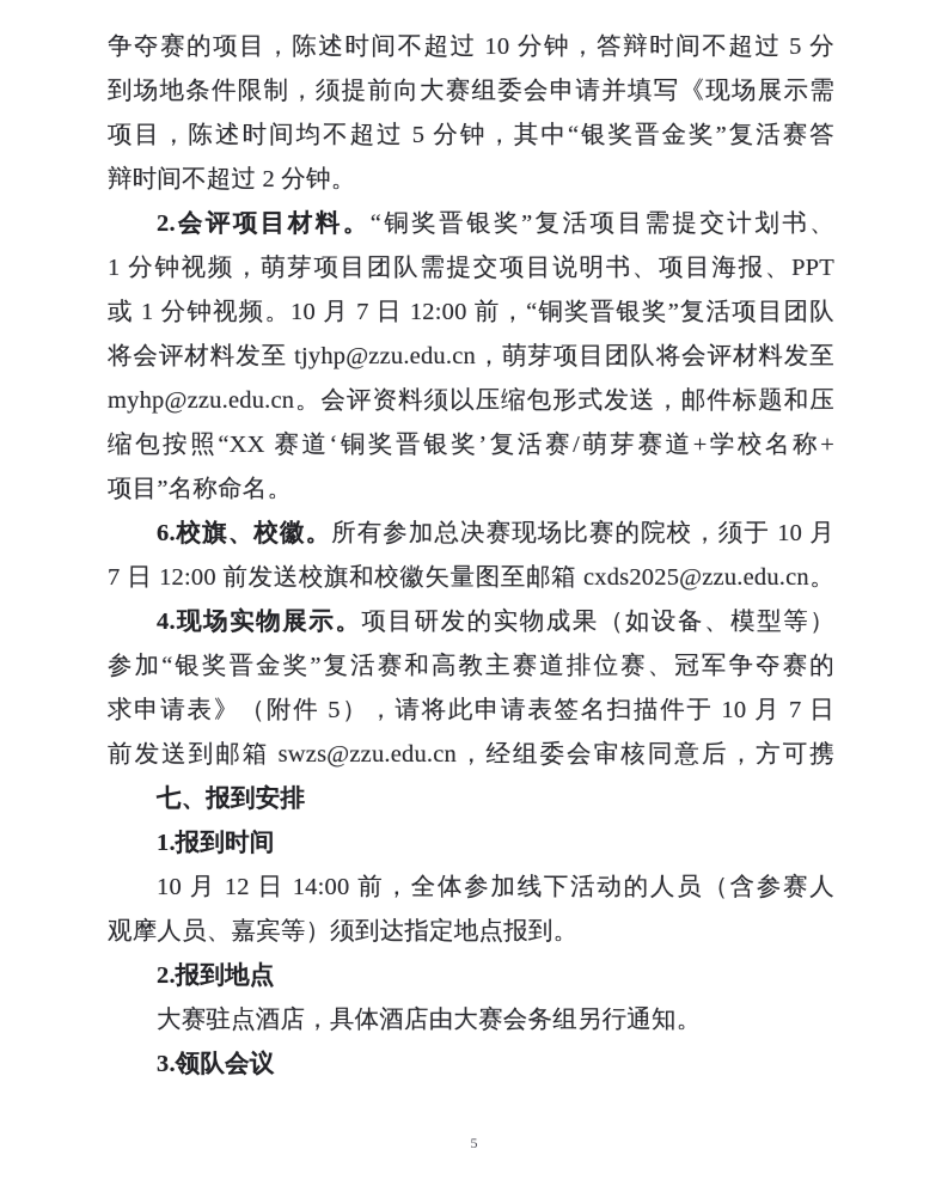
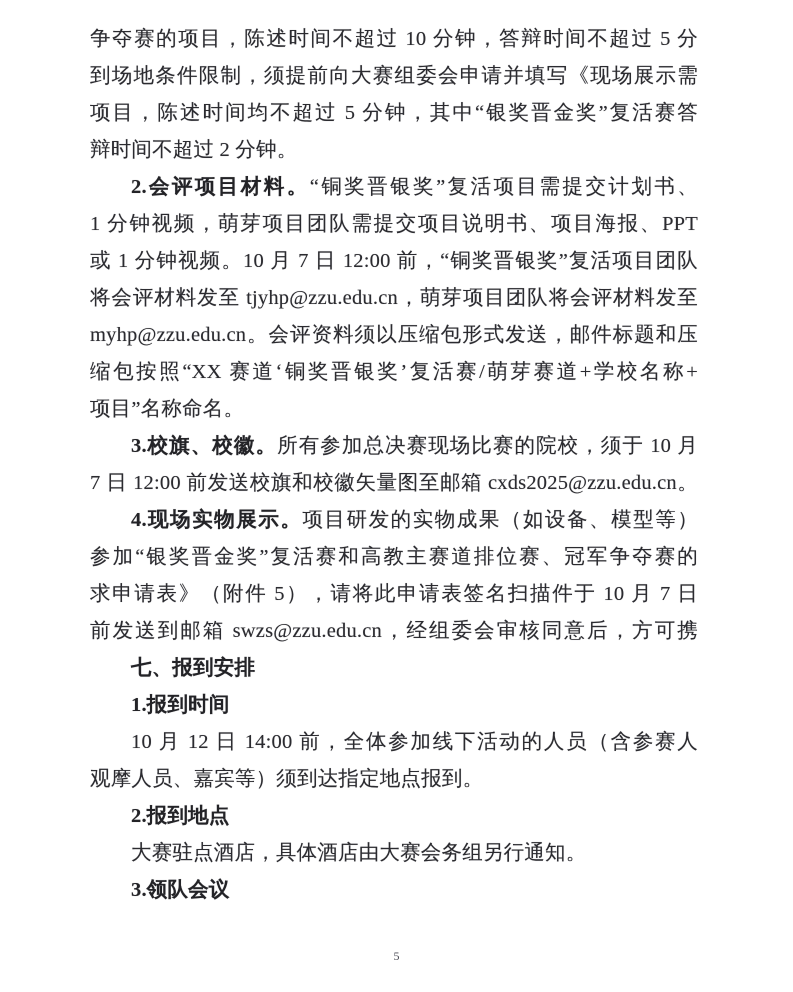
  争夺赛的项目，陈述时间不超过 10 分钟，答辩时间不超过 5 分
  到场地条件限制，须提前向大赛组委会申请并填写《现场展示需
  项目，陈述时间均不超过 5 分钟，其中“银奖晋金奖”复活赛答
  辩时间不超过 2 分钟。
  2.会评项目材料。“铜奖晋银奖”复活项目需提交计划书、
  1 分钟视频，萌芽项目团队需提交项目说明书、项目海报、PPT
  或 1 分钟视频。10 月 7 日 12:00 前，“铜奖晋银奖”复活项目团队
  将会评材料发至 tjyhp@zzu.edu.cn，萌芽项目团队将会评材料发至
  myhp@zzu.edu.cn。会评资料须以压缩包形式发送，邮件标题和压
  缩包按照“XX 赛道‘铜奖晋银奖’复活赛/萌芽赛道+学校名称+
  项目”名称命名。
- 6.校旗、校徽。所有参加总决赛现场比赛的院校，须于 10 月
+ 3.校旗、校徽。所有参加总决赛现场比赛的院校，须于 10 月
  7 日 12:00 前发送校旗和校徽矢量图至邮箱 cxds2025@zzu.edu.cn。
  4.现场实物展示。项目研发的实物成果（如设备、模型等）
  参加“银奖晋金奖”复活赛和高教主赛道排位赛、冠军争夺赛的
  求申请表》（附件 5），请将此申请表签名扫描件于 10 月 7 日
  前发送到邮箱 swzs@zzu.edu.cn，经组委会审核同意后，方可携
  七、报到安排
  1.报到时间
  10 月 12 日 14:00 前，全体参加线下活动的人员（含参赛人
  观摩人员、嘉宾等）须到达指定地点报到。
  2.报到地点
  大赛驻点酒店，具体酒店由大赛会务组另行通知。
  3.领队会议
  5
